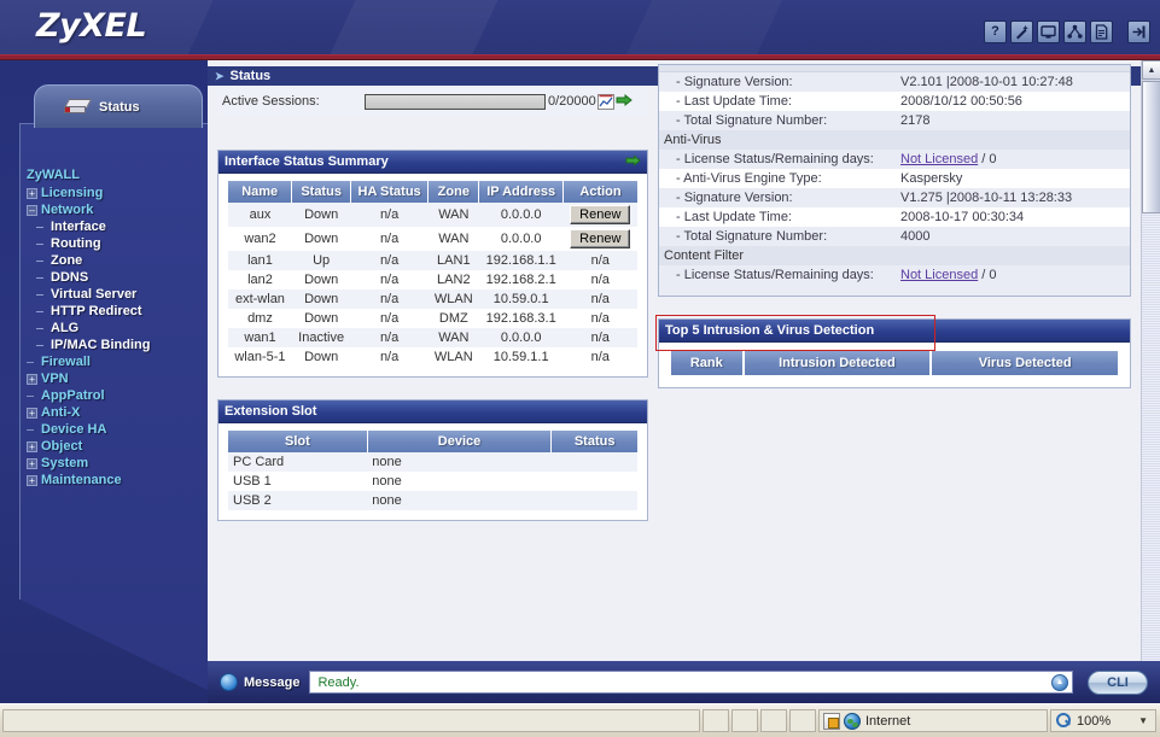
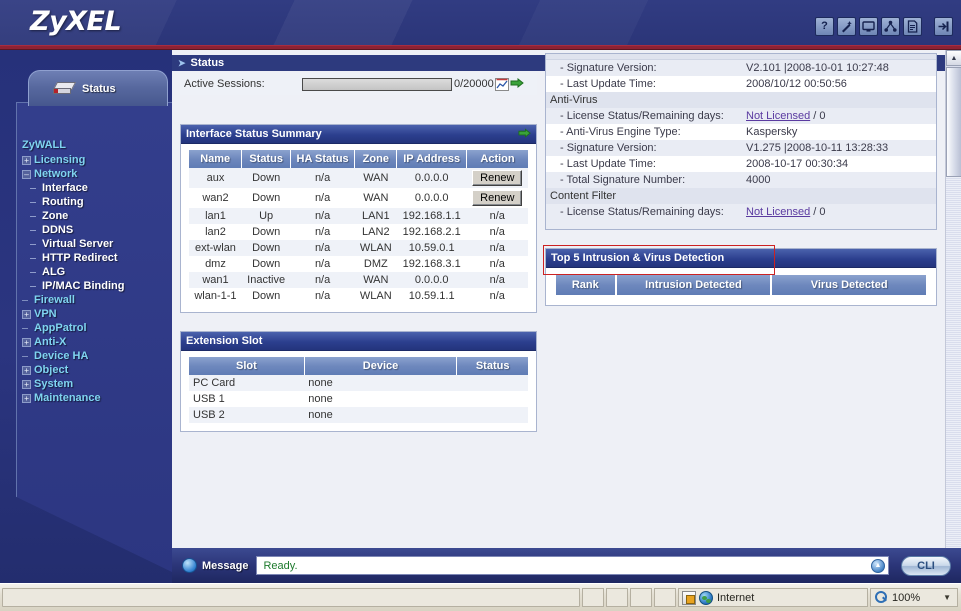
  ZyXEL
  ?
  Status
  ZyWALL
  +
  Licensing
  –
  Network
  Interface
  Routing
  Zone
  DDNS
  Virtual Server
  HTTP Redirect
  ALG
  IP/MAC Binding
  Firewall
  +
  VPN
  AppPatrol
  +
  Anti-X
  Device HA
  +
  Object
  +
  System
  +
  Maintenance
  ➤
  Status
  Active Sessions:
  0/20000
  Interface Status Summary
  Name	Status	HA Status	Zone	IP Address	Action
  aux	Down	n/a	WAN	0.0.0.0	Renew
  wan2	Down	n/a	WAN	0.0.0.0	Renew
  lan1	Up	n/a	LAN1	192.168.1.1	n/a
  lan2	Down	n/a	LAN2	192.168.2.1	n/a
  ext-wlan	Down	n/a	WLAN	10.59.0.1	n/a
  dmz	Down	n/a	DMZ	192.168.3.1	n/a
  wan1	Inactive	n/a	WAN	0.0.0.0	n/a
- wlan-5-1	Down	n/a	WLAN	10.59.1.1	n/a
+ wlan-1-1	Down	n/a	WLAN	10.59.1.1	n/a
  Extension Slot
  Slot	Device	Status
  PC Card	none
  USB 1	none
  USB 2	none
  - Signature Version:	V2.101 |2008-10-01 10:27:48
  - Last Update Time:	2008/10/12 00:50:56
- - Total Signature Number:	2178
  Anti-Virus
  - License Status/Remaining days:	Not Licensed / 0
  - Anti-Virus Engine Type:	Kaspersky
  - Signature Version:	V1.275 |2008-10-11 13:28:33
  - Last Update Time:	2008-10-17 00:30:34
  - Total Signature Number:	4000
  Content Filter
  - License Status/Remaining days:	Not Licensed / 0
  Top 5 Intrusion & Virus Detection
  Rank	Intrusion Detected	Virus Detected
  Message
  Ready.
  CLI
  Internet
  100%
  ▼
